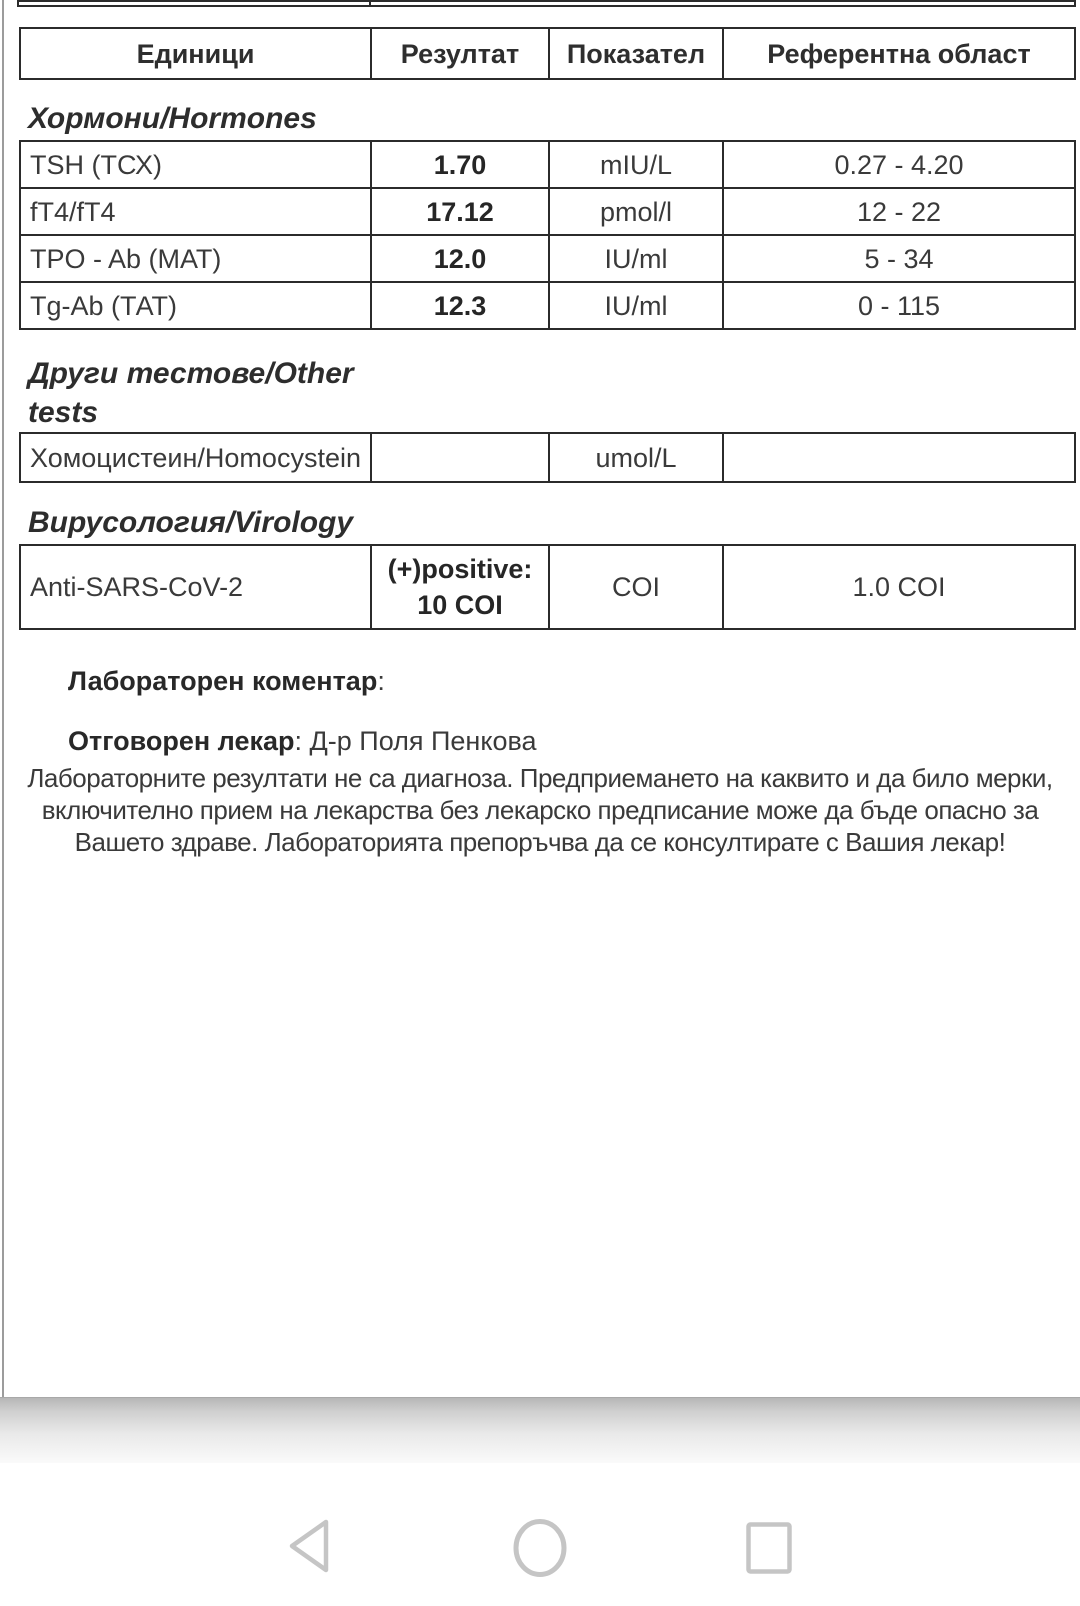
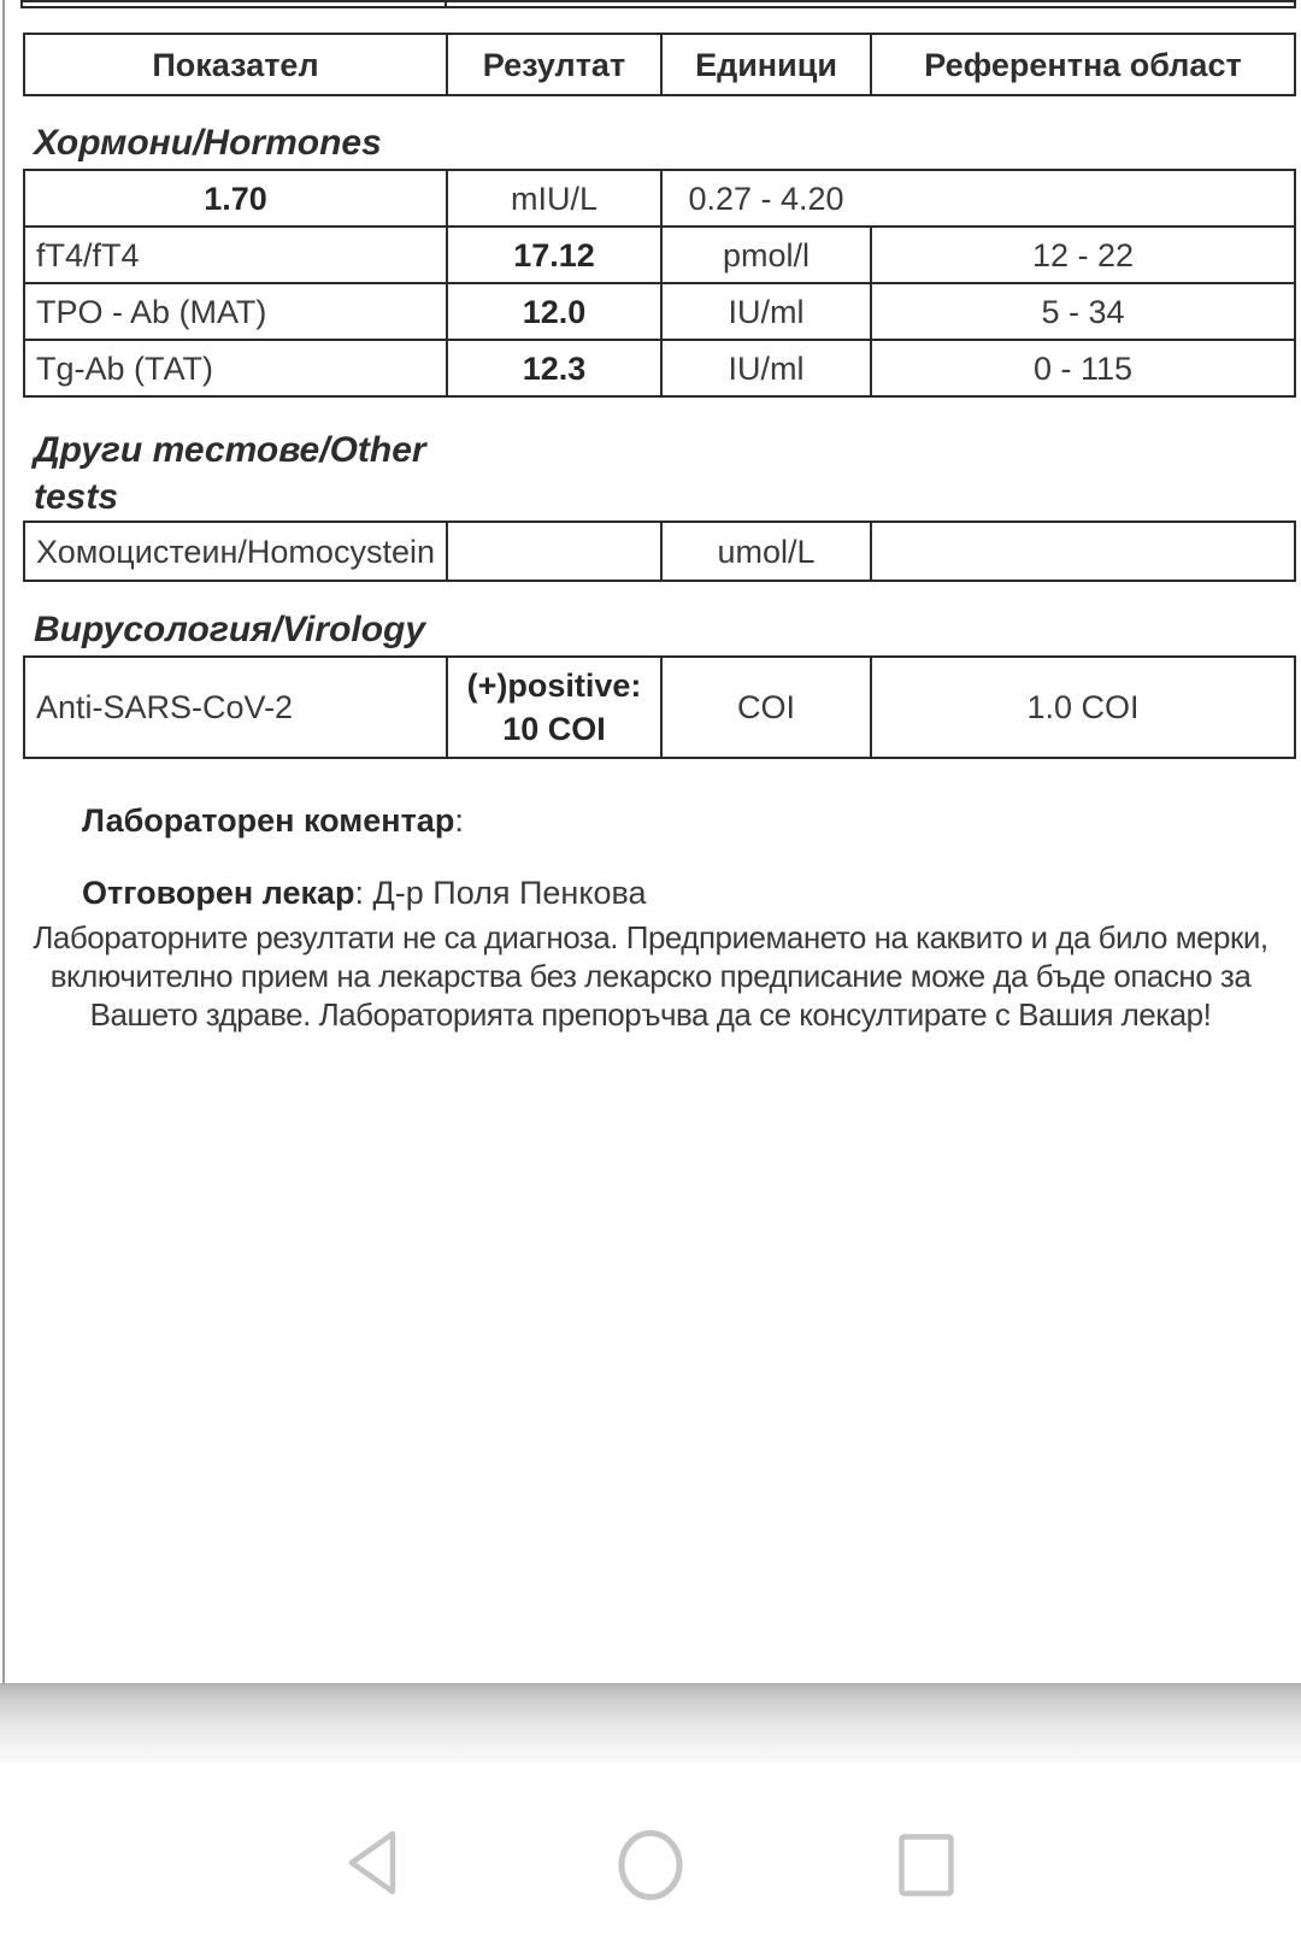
- Единици
+ Показател
  Резултат
- Показател
+ Единици
  Референтна област
  Хормони/Hormones
- TSH (ТСХ)
  1.70
  mIU/L
  0.27 - 4.20
  fT4/fT4
  17.12
  pmol/l
  12 - 22
  TPO - Ab (МАТ)
  12.0
  IU/ml
  5 - 34
  Tg-Ab (ТАТ)
  12.3
  IU/ml
  0 - 115
  Други тестове/Other tests
  Хомоцистеин/Homocystein
  umol/L
  Вирусология/Virology
  Anti-SARS-CoV-2
  (+)positive:
  10 COI
  COI
  1.0 COI
  Лабораторен коментар:
  Отговорен лекар: Д-р Поля Пенкова
  Лабораторните резултати не са диагноза. Предприемането на каквито и да било мерки, включително прием на лекарства без лекарско предписание може да бъде опасно за Вашето здраве. Лабораторията препоръчва да се консултирате с Вашия лекар!
